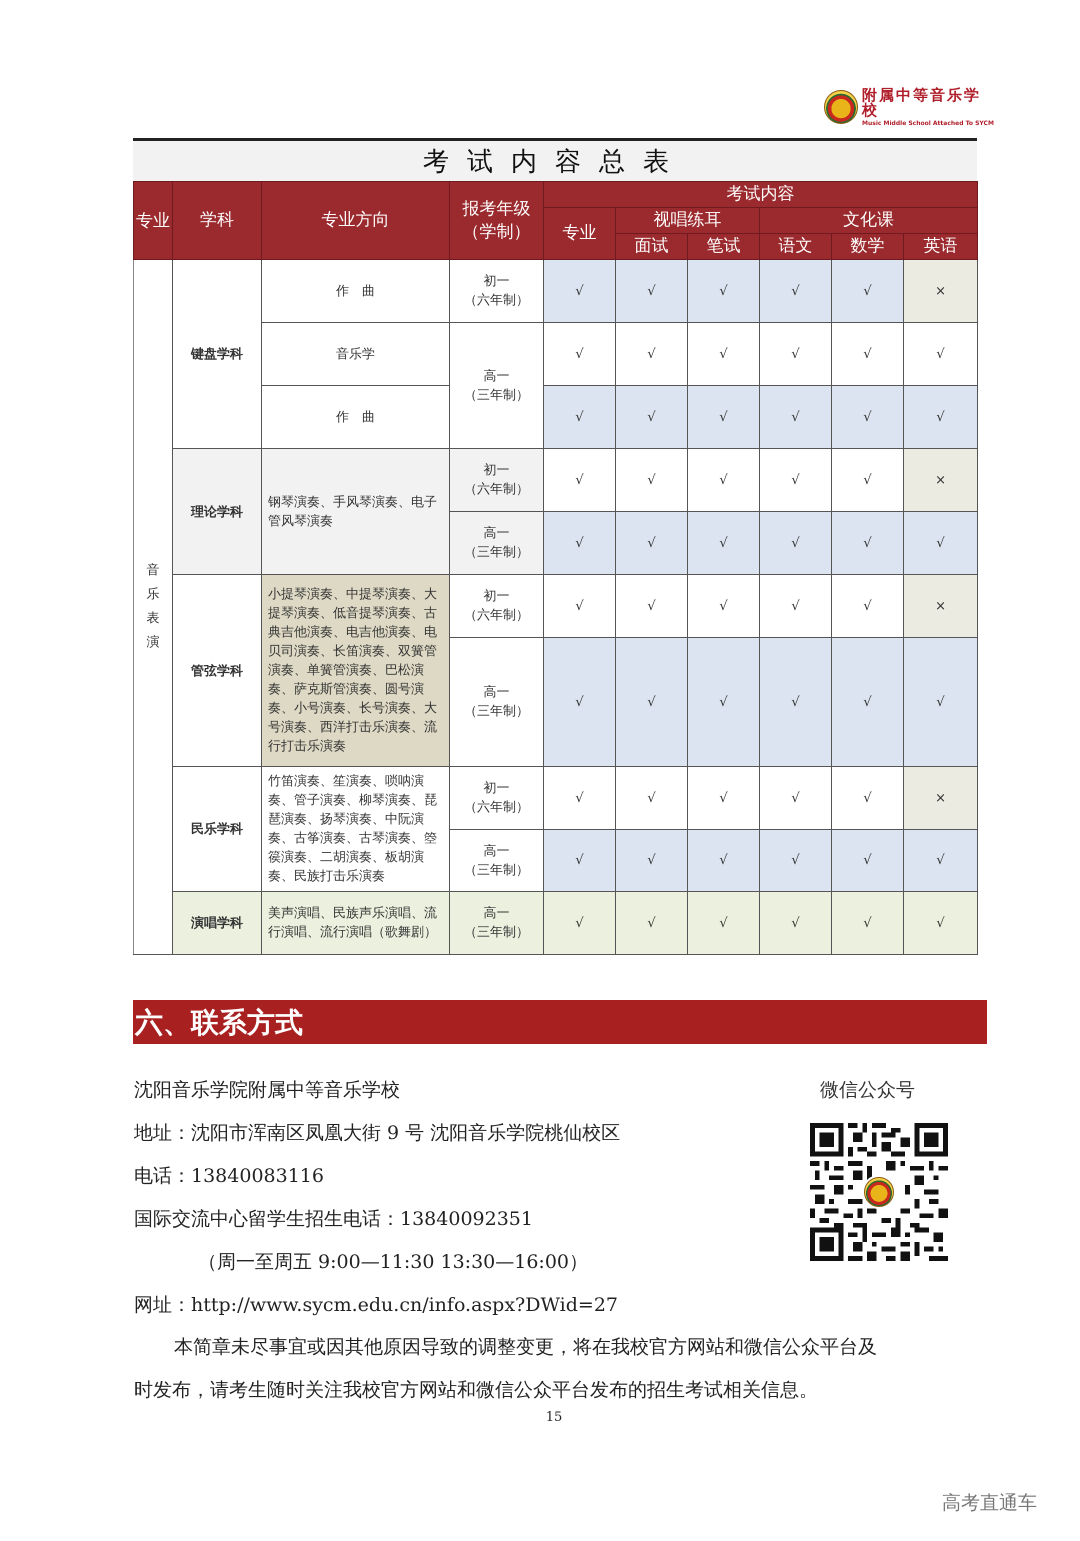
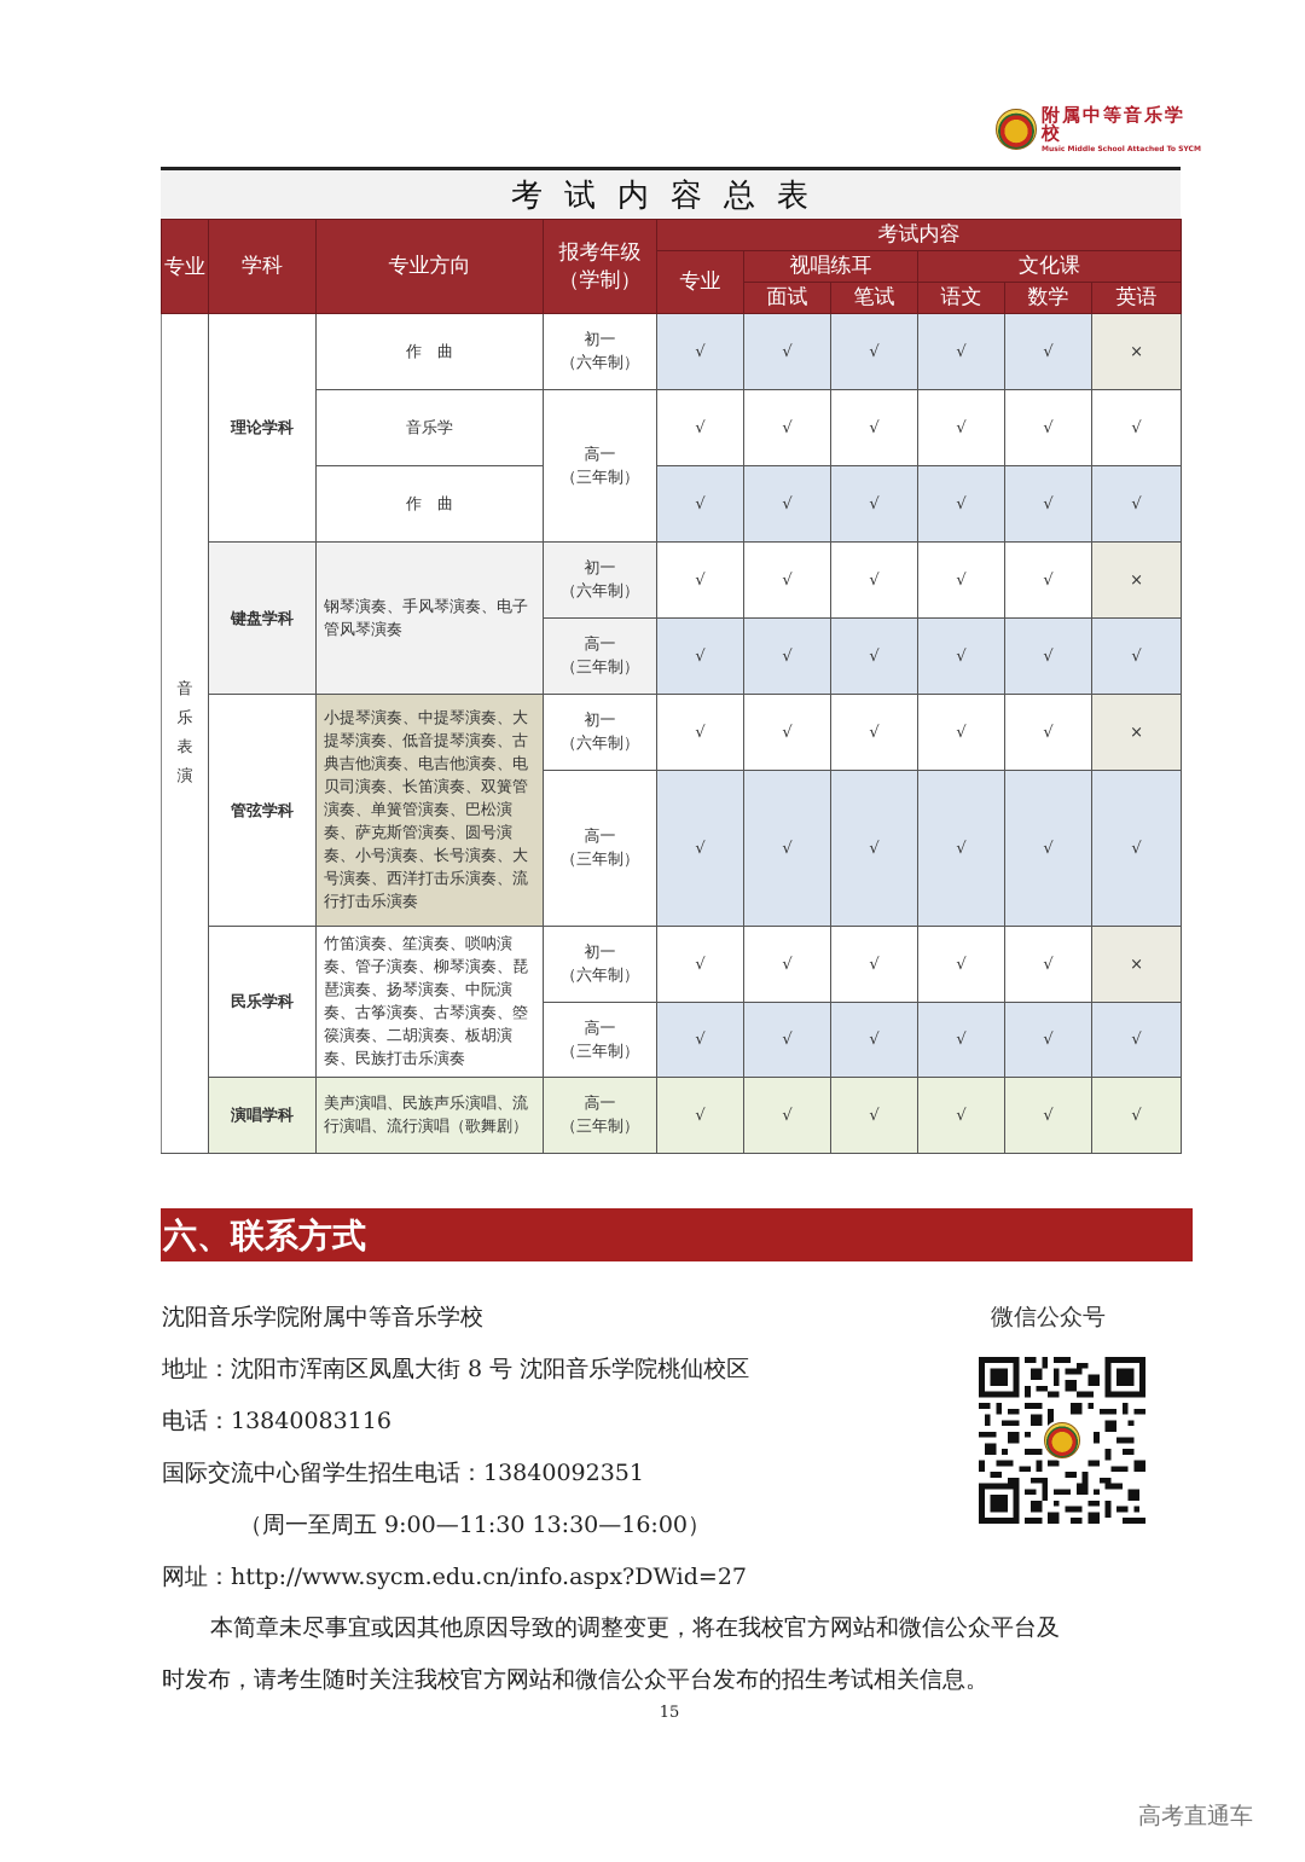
  附属中等音乐学校
  考试内容总表
  专业	学科	专业方向	报考年级（学制）	考试内容
  专业	视唱练耳	文化课
  面试	笔试	语文	数学	英语
- 音乐表演	键盘学科	作 曲	初一（六年制）	√	√	√	√	√	×
+ 音乐表演	理论学科	作 曲	初一（六年制）	√	√	√	√	√	×
  音乐学	高一（三年制）	√	√	√	√	√	√
  作 曲	√	√	√	√	√	√
- 理论学科	钢琴演奏、手风琴演奏、电子管风琴演奏	初一（六年制）	√	√	√	√	√	×
+ 键盘学科	钢琴演奏、手风琴演奏、电子管风琴演奏	初一（六年制）	√	√	√	√	√	×
  高一（三年制）	√	√	√	√	√	√
  管弦学科	小提琴演奏、中提琴演奏、大提琴演奏、低音提琴演奏、古典吉他演奏、电吉他演奏、电贝司演奏、长笛演奏、双簧管演奏、单簧管演奏、巴松演奏、萨克斯管演奏、圆号演奏、小号演奏、长号演奏、大号演奏、西洋打击乐演奏、流行打击乐演奏	初一（六年制）	√	√	√	√	√	×
  高一（三年制）	√	√	√	√	√	√
  民乐学科	竹笛演奏、笙演奏、唢呐演奏、管子演奏、柳琴演奏、琵琶演奏、扬琴演奏、中阮演奏、古筝演奏、古琴演奏、箜篌演奏、二胡演奏、板胡演奏、民族打击乐演奏	初一（六年制）	√	√	√	√	√	×
  高一（三年制）	√	√	√	√	√	√
  演唱学科	美声演唱、民族声乐演唱、流行演唱、流行演唱（歌舞剧）	高一（三年制）	√	√	√	√	√	√
  六、联系方式
  沈阳音乐学院附属中等音乐学校
- 地址：沈阳市浑南区凤凰大街 9 号 沈阳音乐学院桃仙校区
+ 地址：沈阳市浑南区凤凰大街 8 号 沈阳音乐学院桃仙校区
  电话：13840083116
  国际交流中心留学生招生电话：13840092351
  （周一至周五 9:00—11:30 13:30—16:00）
  网址：http://www.sycm.edu.cn/info.aspx?DWid=27
  微信公众号
  本简章未尽事宜或因其他原因导致的调整变更，将在我校官方网站和微信公众平台及
  时发布，请考生随时关注我校官方网站和微信公众平台发布的招生考试相关信息。
  15
  高考直通车
